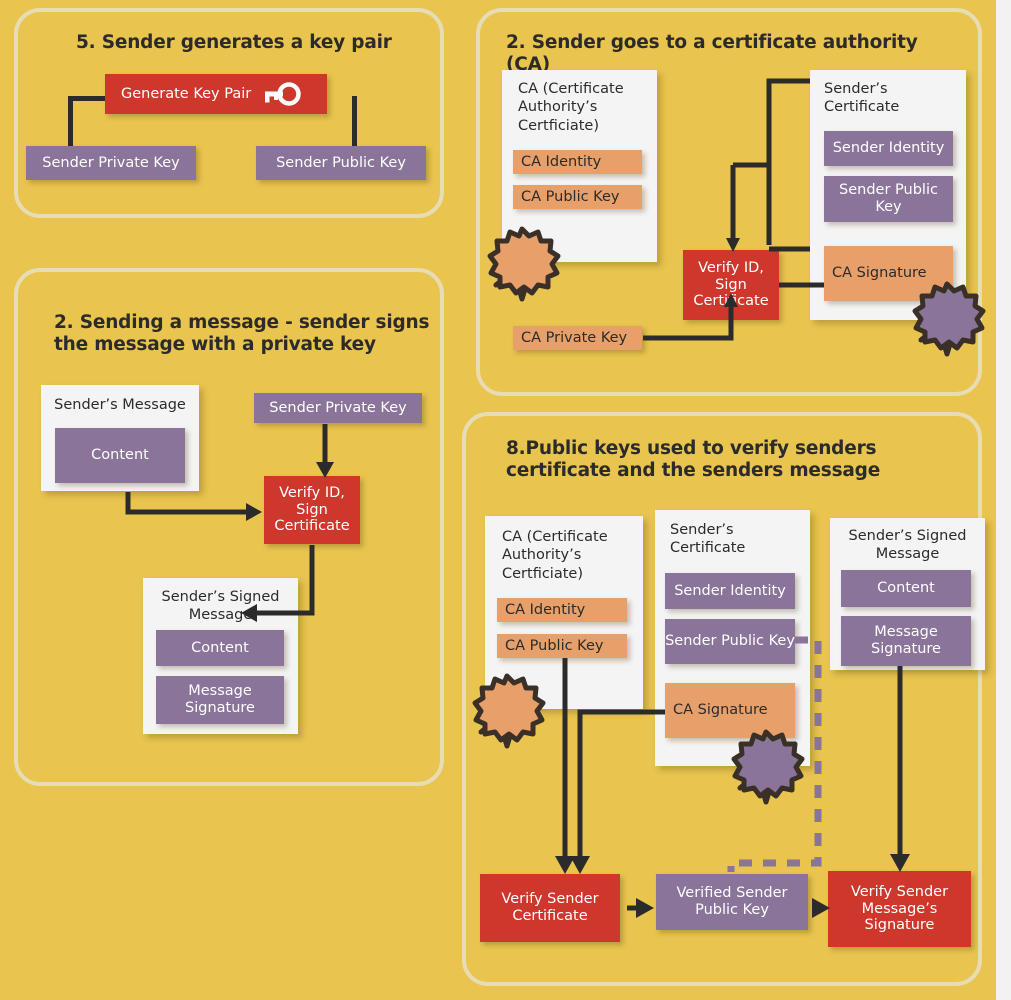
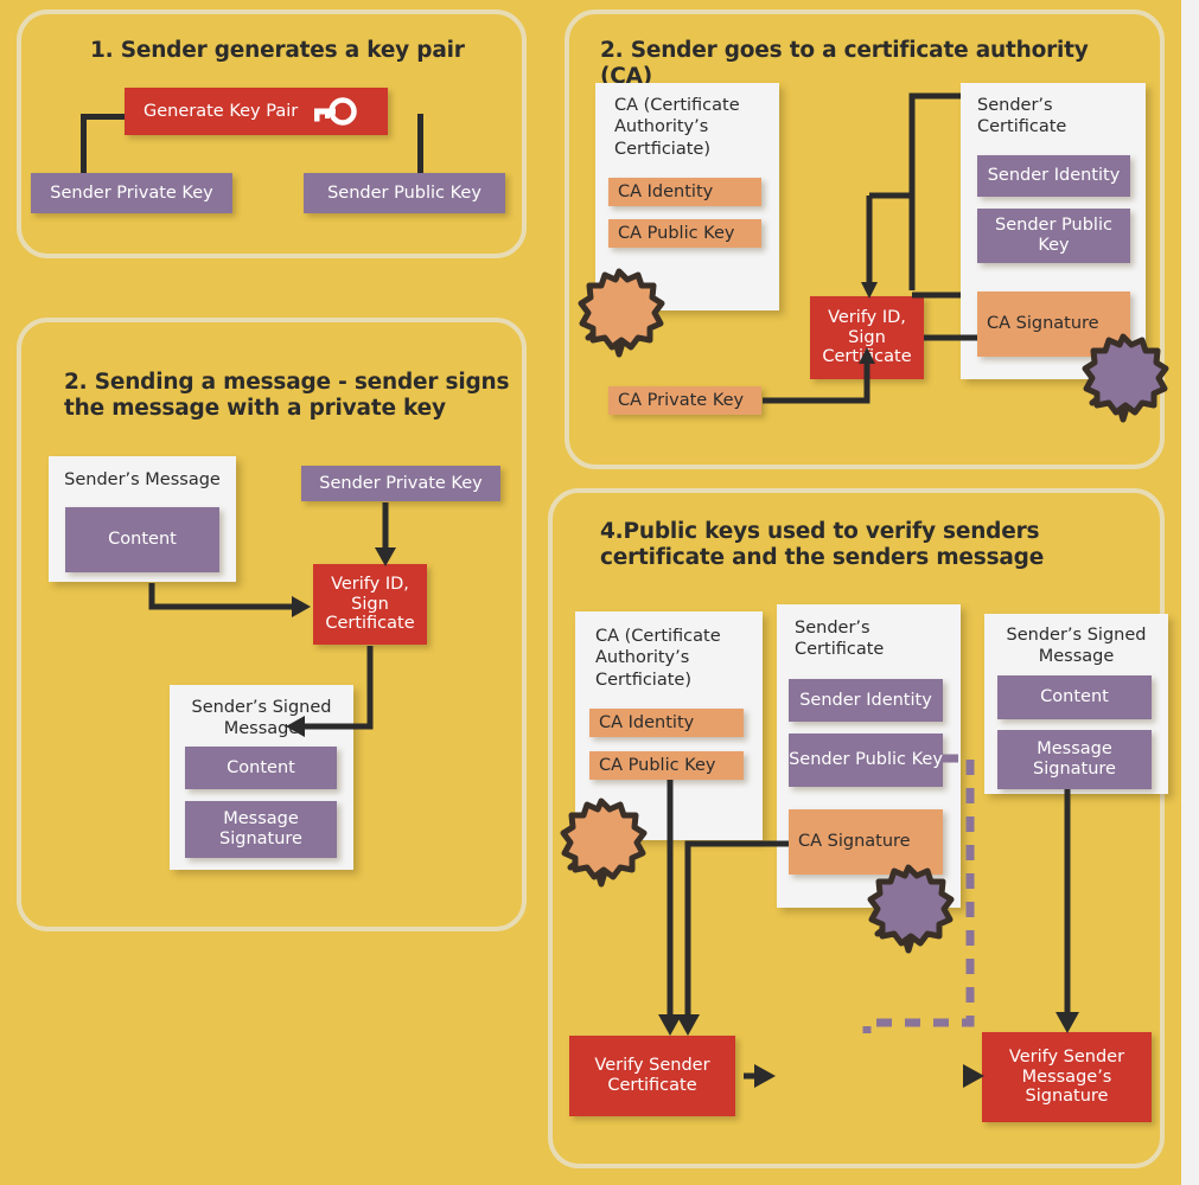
- 5. Sender generates a key pair
+ 1. Sender generates a key pair
  Generate Key Pair
  Sender Private Key
  Sender Public Key
  2. Sender goes to a certificate authority (CA)
  CA (Certificate Authority’s Certficiate)
  CA Identity
  CA Public Key
  Sender’s Certificate
  Sender Identity
  Sender Public Key
  CA Signature
  Verify ID, Sign Certicate
  CA Private Key
  2. Sending a message - sender signs the message with a private key
  Sender’s Message
  Content
  Sender Private Key
  Verify ID, Sign Certificate
  Sender’s Signed Messag
  Content
  Message Signature
- 8.Public keys used to verify senders certificate and the senders message
+ 4.Public keys used to verify senders certificate and the senders message
  CA (Certificate Authority’s Certficiate)
  CA Identity
  CA Public Key
  Sender’s Certificate
  Sender Identity
  Sender Public Key
  CA Signature
  Sender’s Signed Message
  Content
  Message Signature
  Verify Sender Certificate
- Verified Sender Public Key
  Verify Sender Message’s Signature
